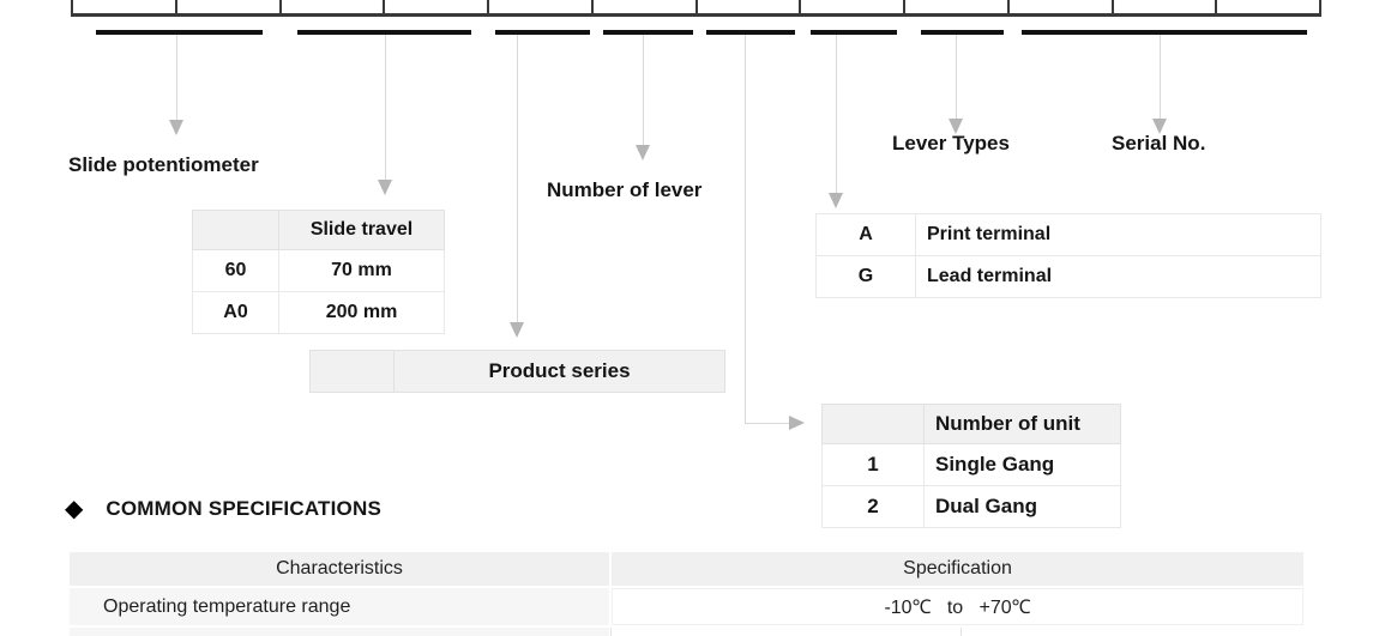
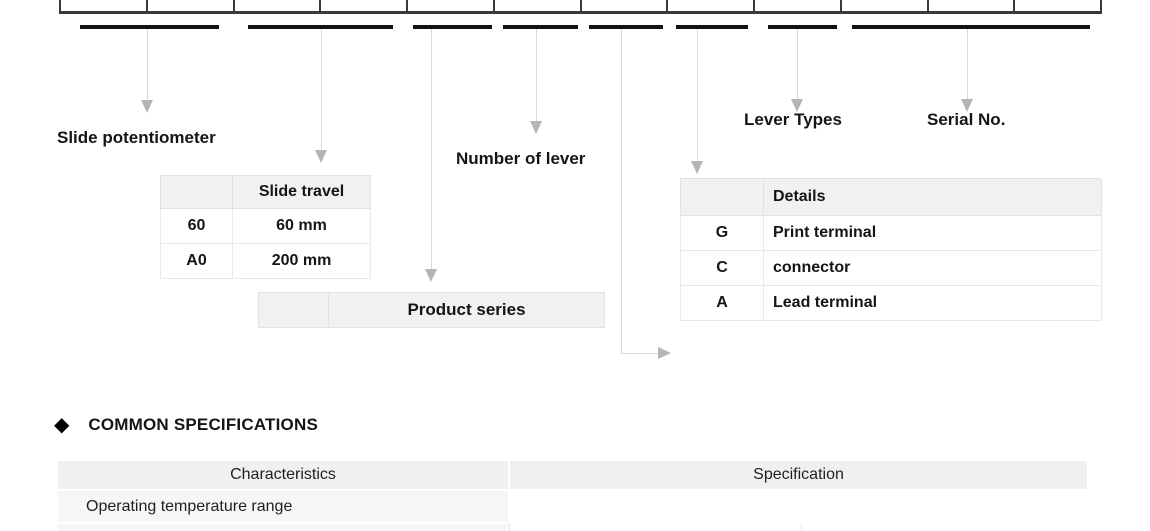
  Slide potentiometer
  Number of lever
  Lever Types
  Serial No.
  	Slide travel
- 60	70 mm
+ 60	60 mm
  A0	200 mm
  	Product series
+ 	Details
- A	Print terminal
+ G	Print terminal
+ C	connector
- G	Lead terminal
+ A	Lead terminal
- 	Number of unit
- 1	Single Gang
- 2	Dual Gang
  ◆
  COMMON SPECIFICATIONS
  Characteristics
  Specification
  Operating temperature range
- -10℃ to +70℃
